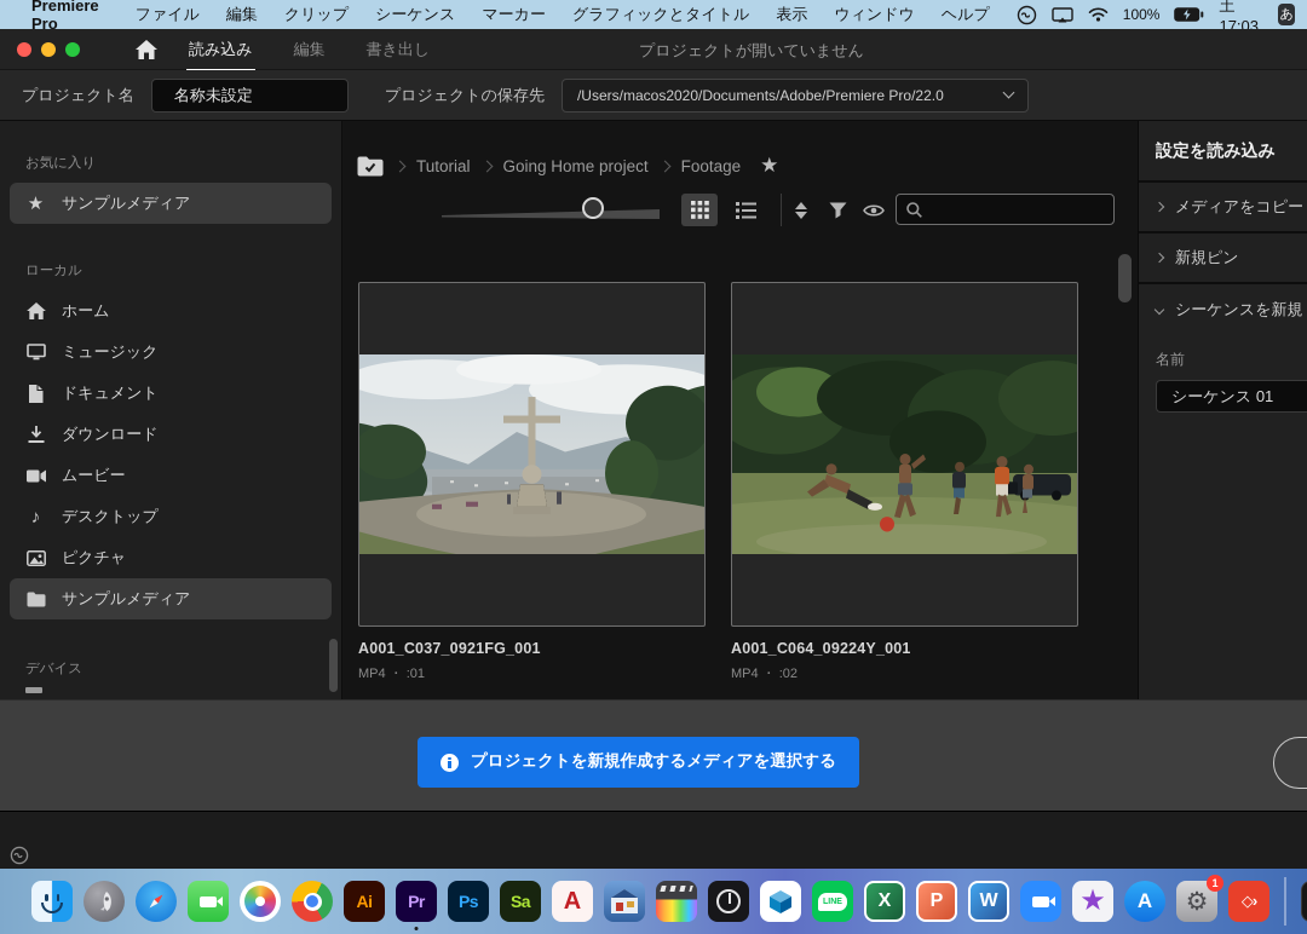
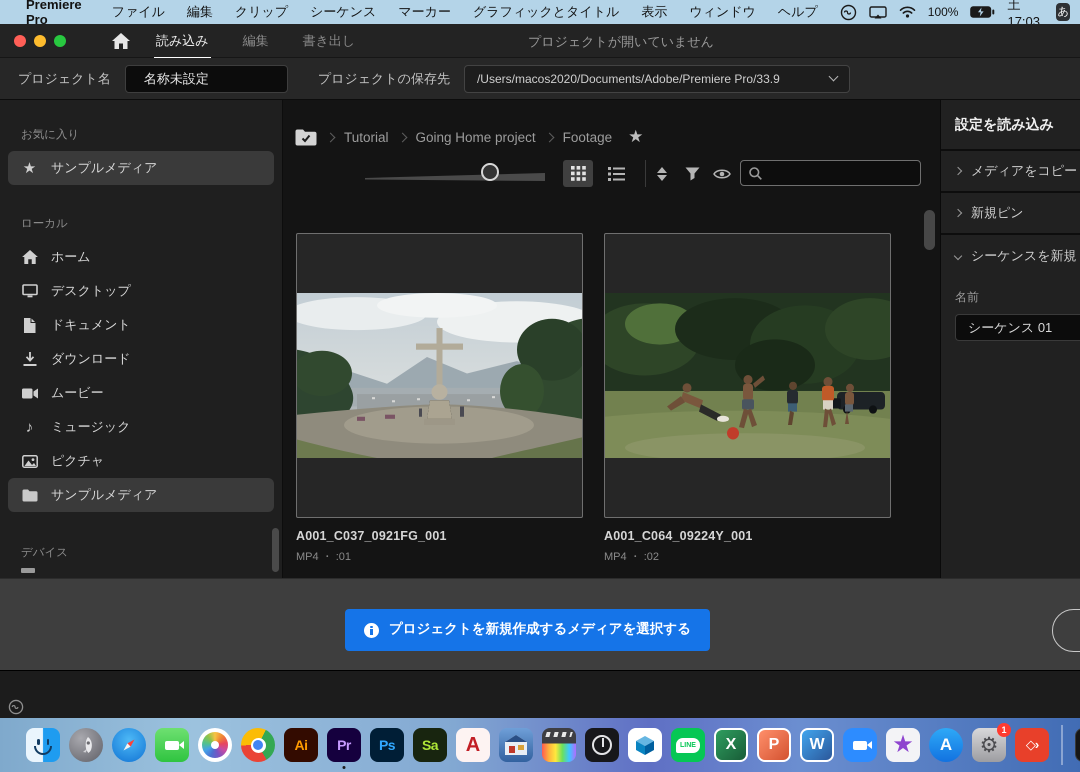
  Premiere Pro
  ファイル
  編集
  クリップ
  シーケンス
  マーカー
  グラフィックとタイトル
  表示
  ウィンドウ
  ヘルプ
  100%
  土 17:03
  あ
  読み込み
  編集
  書き出し
  プロジェクトが開いていません
  プロジェクト名
  名称未設定
  プロジェクトの保存先
- /Users/macos2020/Documents/Adobe/Premiere Pro/22.0
+ /Users/macos2020/Documents/Adobe/Premiere Pro/33.9
  お気に入り
  ★
  サンプルメディア
  ローカル
  ホーム
- ミュージック
+ デスクトップ
  ドキュメント
  ダウンロード
  ムービー
  ♪
- デスクトップ
+ ミュージック
  ピクチャ
  サンプルメディア
  デバイス
  Tutorial
  Going Home project
  Footage
  ★
  A001_C037_0921FG_001
  MP4 ・ :01
  A001_C064_09224Y_001
  MP4 ・ :02
  設定を読み込み
  メディアをコピー
  新規ピン
  シーケンスを新規
  名前
  シーケンス 01
  プロジェクトを新規作成するメディアを選択する
  Ai
  Pr
  Ps
  Sa
  A
  X
  P
  W
  ★
  A
  ⚙
  1
  ◇›
